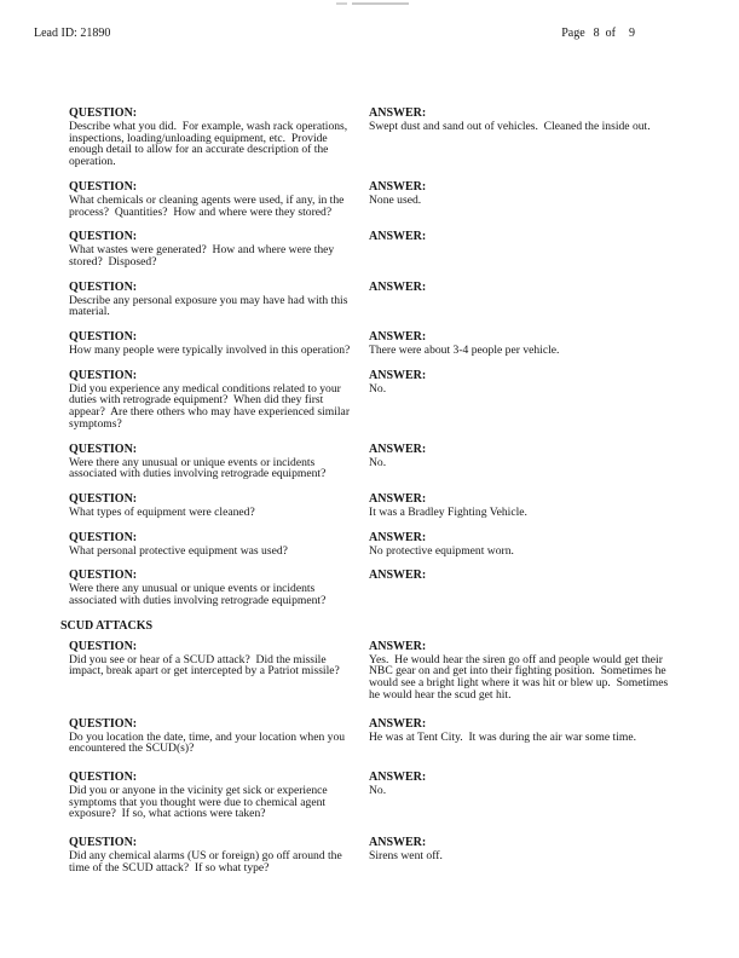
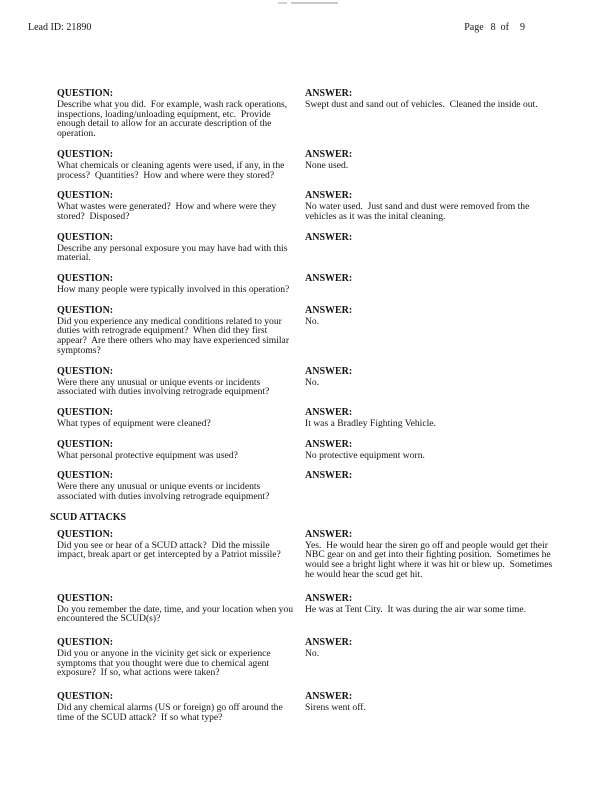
  Lead ID: 21890
  Page 8 of 9
  QUESTION:
  Describe what you did. For example, wash rack operations, inspections, loading/unloading equipment, etc. Provide enough detail to allow for an accurate description of the operation.
  ANSWER:
  Swept dust and sand out of vehicles. Cleaned the inside out.
  QUESTION:
  What chemicals or cleaning agents were used, if any, in the process? Quantities? How and where were they stored?
  ANSWER:
  None used.
  QUESTION:
  What wastes were generated? How and where were they stored? Disposed?
  ANSWER:
+ No water used. Just sand and dust were removed from the vehicles as it was the inital cleaning.
  QUESTION:
  Describe any personal exposure you may have had with this material.
  ANSWER:
  QUESTION:
  How many people were typically involved in this operation?
  ANSWER:
- There were about 3-4 people per vehicle.
  QUESTION:
  Did you experience any medical conditions related to your duties with retrograde equipment? When did they first appear? Are there others who may have experienced similar symptoms?
  ANSWER:
  No.
  QUESTION:
  Were there any unusual or unique events or incidents associated with duties involving retrograde equipment?
  ANSWER:
  No.
  QUESTION:
  What types of equipment were cleaned?
  ANSWER:
  It was a Bradley Fighting Vehicle.
  QUESTION:
  What personal protective equipment was used?
  ANSWER:
  No protective equipment worn.
  QUESTION:
  Were there any unusual or unique events or incidents associated with duties involving retrograde equipment?
  ANSWER:
  SCUD ATTACKS
  QUESTION:
  Did you see or hear of a SCUD attack? Did the missile impact, break apart or get intercepted by a Patriot missile?
  ANSWER:
  Yes. He would hear the siren go off and people would get their NBC gear on and get into their fighting position. Sometimes he would see a bright light where it was hit or blew up. Sometimes he would hear the scud get hit.
  QUESTION:
- Do you location the date, time, and your location when you encountered the SCUD(s)?
+ Do you remember the date, time, and your location when you encountered the SCUD(s)?
  ANSWER:
  He was at Tent City. It was during the air war some time.
  QUESTION:
  Did you or anyone in the vicinity get sick or experience symptoms that you thought were due to chemical agent exposure? If so, what actions were taken?
  ANSWER:
  No.
  QUESTION:
  Did any chemical alarms (US or foreign) go off around the time of the SCUD attack? If so what type?
  ANSWER:
  Sirens went off.
